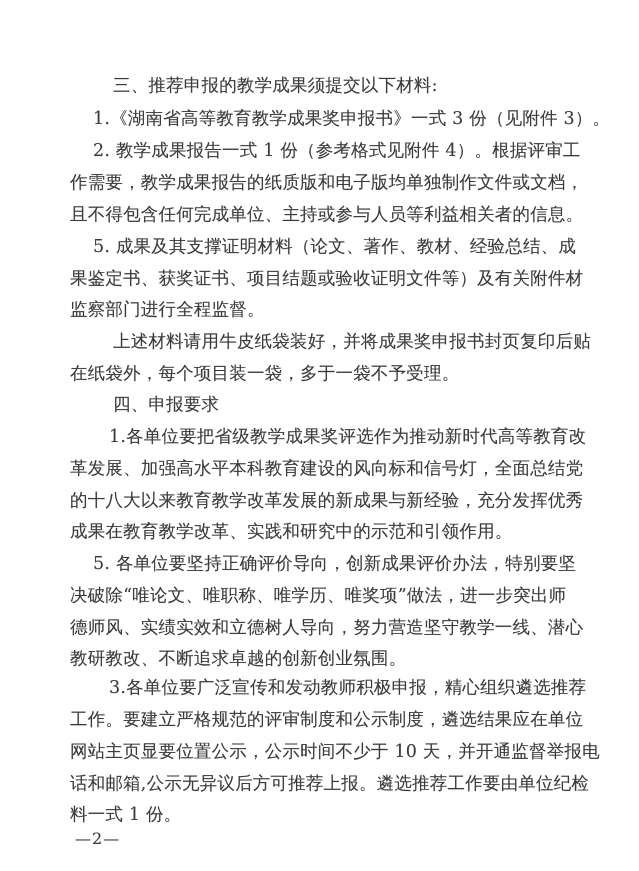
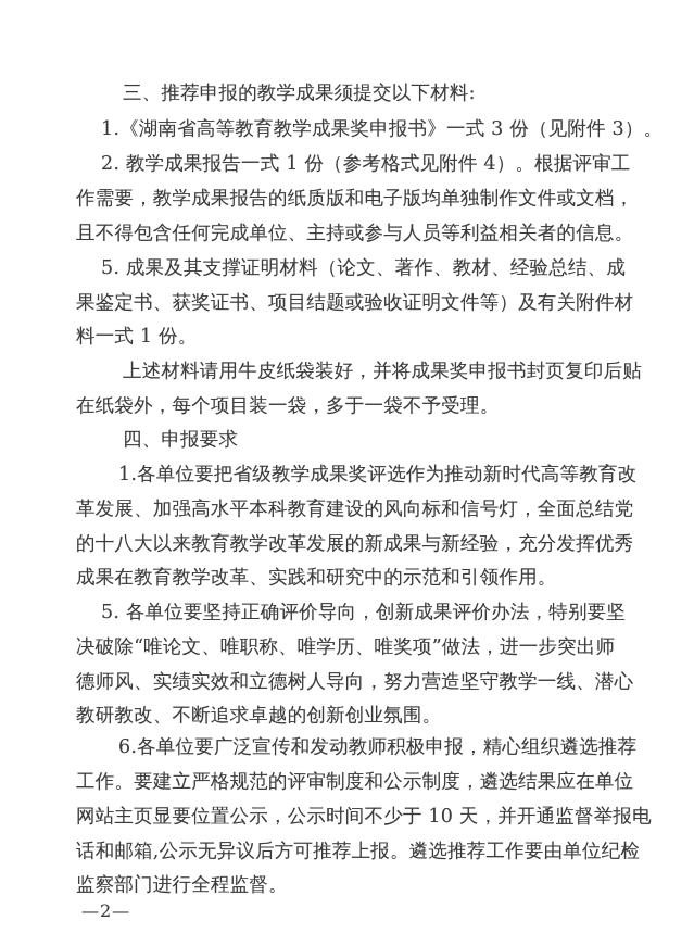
  三、推荐申报的教学成果须提交以下材料:
  1.《湖南省高等教育教学成果奖申报书》一式 3 份（见附件 3）。
  2. 教学成果报告一式 1 份（参考格式见附件 4）。根据评审工
  作需要，教学成果报告的纸质版和电子版均单独制作文件或文档，
  且不得包含任何完成单位、主持或参与人员等利益相关者的信息。
  5. 成果及其支撑证明材料（论文、著作、教材、经验总结、成
  果鉴定书、获奖证书、项目结题或验收证明文件等）及有关附件材
- 监察部门进行全程监督。
+ 料一式 1 份。
  上述材料请用牛皮纸袋装好，并将成果奖申报书封页复印后贴
  在纸袋外，每个项目装一袋，多于一袋不予受理。
  四、申报要求
  1.各单位要把省级教学成果奖评选作为推动新时代高等教育改
  革发展、加强高水平本科教育建设的风向标和信号灯，全面总结党
  的十八大以来教育教学改革发展的新成果与新经验，充分发挥优秀
  成果在教育教学改革、实践和研究中的示范和引领作用。
  5. 各单位要坚持正确评价导向，创新成果评价办法，特别要坚
  决破除“唯论文、唯职称、唯学历、唯奖项”做法，进一步突出师
  德师风、实绩实效和立德树人导向，努力营造坚守教学一线、潜心
  教研教改、不断追求卓越的创新创业氛围。
- 3.各单位要广泛宣传和发动教师积极申报，精心组织遴选推荐
+ 6.各单位要广泛宣传和发动教师积极申报，精心组织遴选推荐
  工作。要建立严格规范的评审制度和公示制度，遴选结果应在单位
  网站主页显要位置公示，公示时间不少于 10 天，并开通监督举报电
  话和邮箱,公示无异议后方可推荐上报。遴选推荐工作要由单位纪检
- 料一式 1 份。
+ 监察部门进行全程监督。
  —2—
